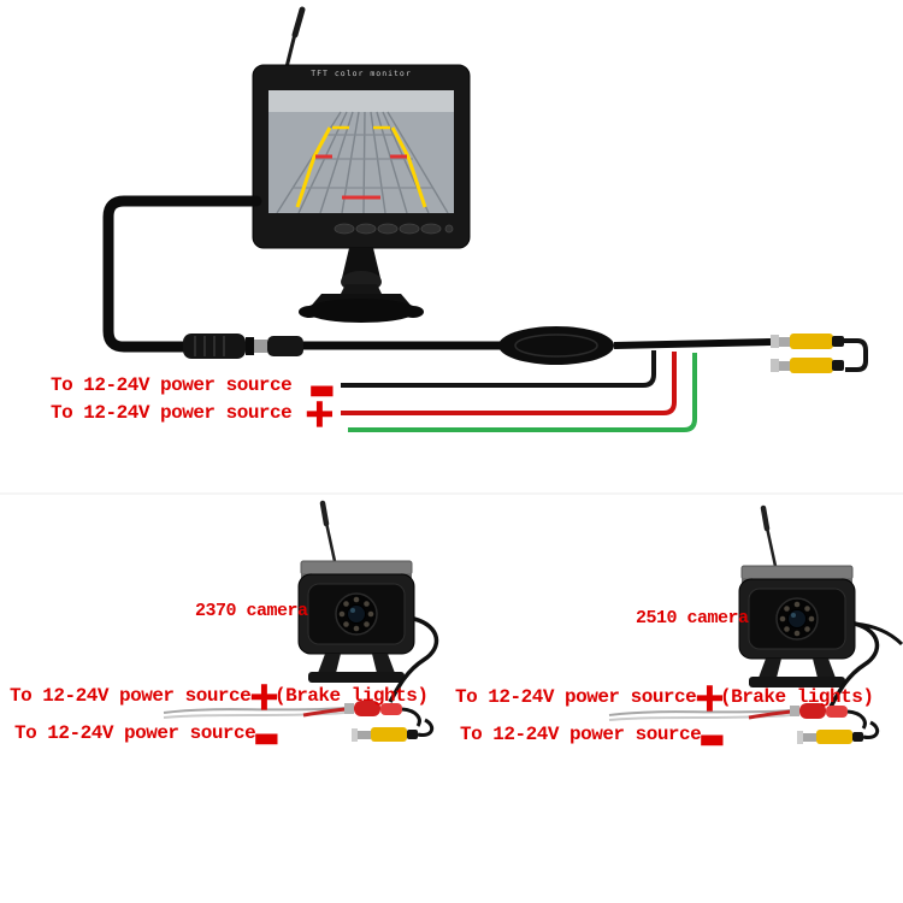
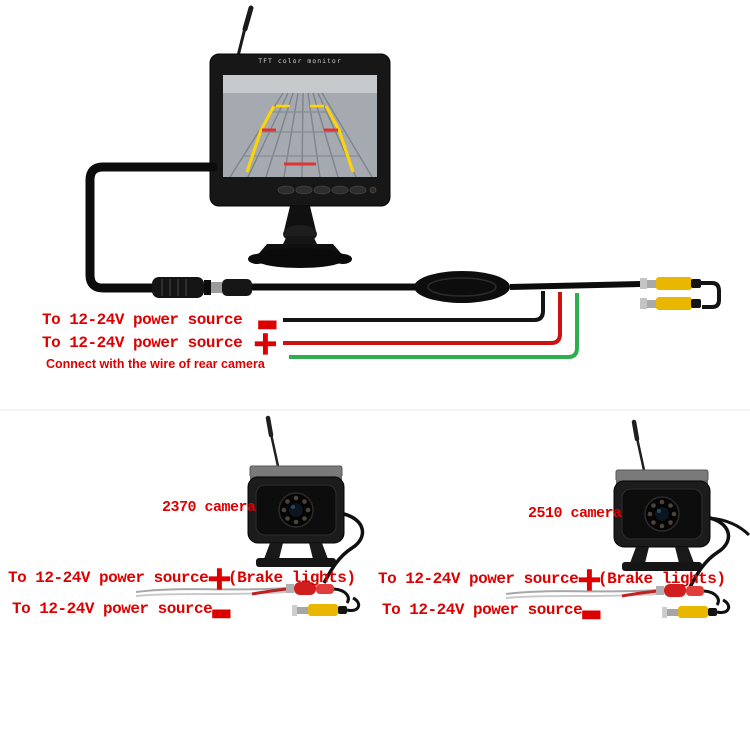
  TFT color monitor
  To 12-24V power source
  ▬
  To 12-24V power source
  +
+ Connect with the wire of rear camera
  2370 camera
  To 12-24V power source
  +
  (Brake lights)
  To 12-24V power source
  ▬
  2510 camera
  To 12-24V power source
  +
  (Brake lights)
  To 12-24V power source
  ▬
